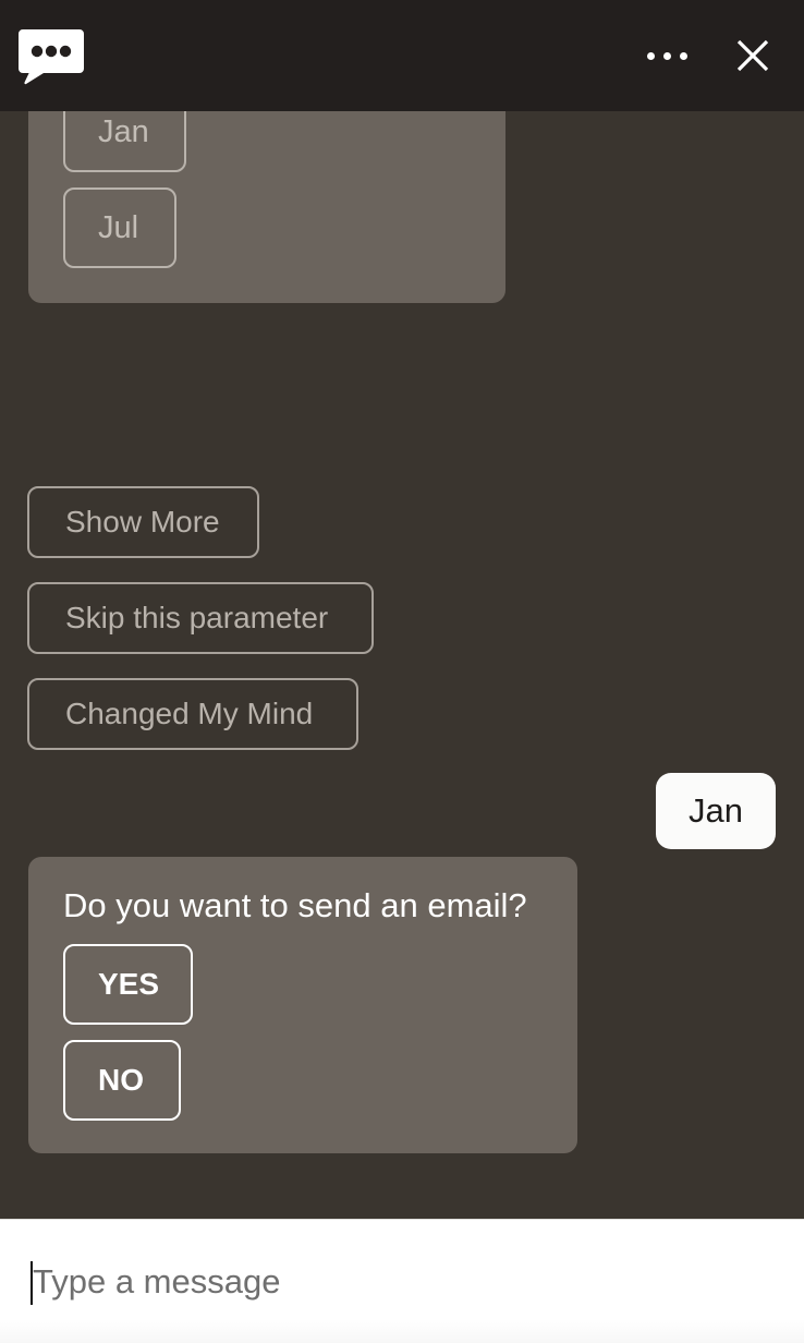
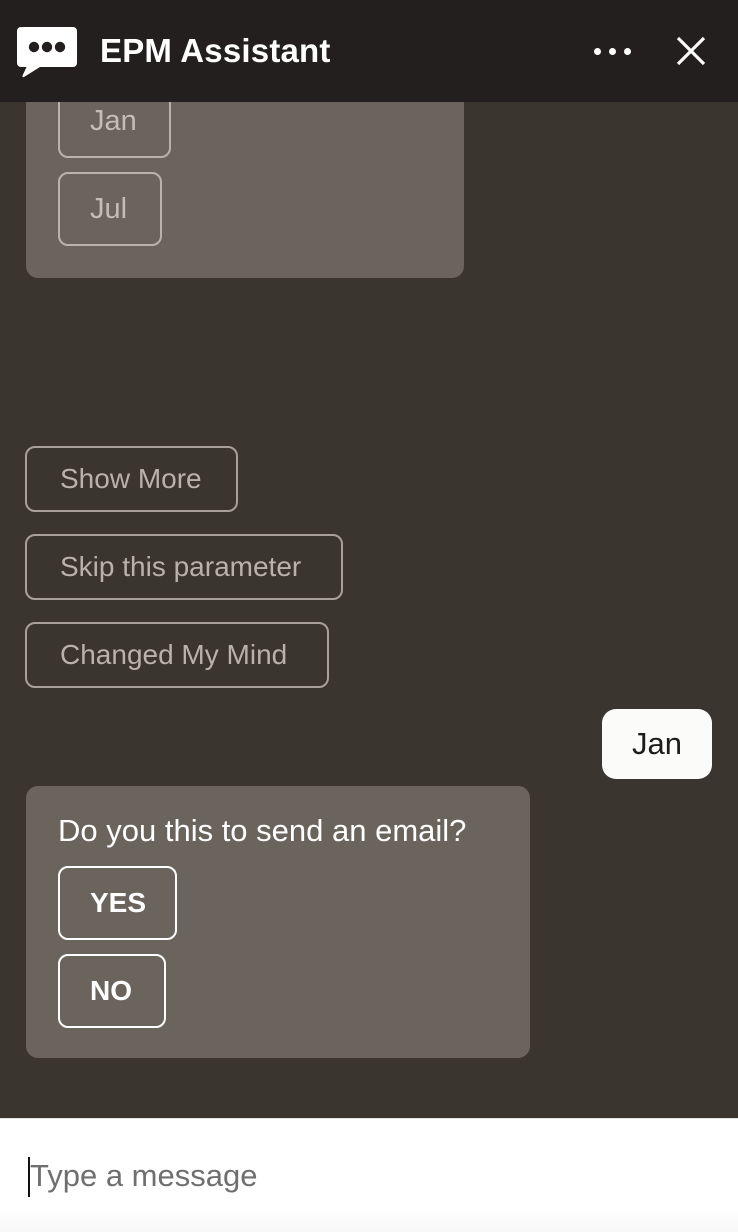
  Jan
  Jul
  Show More
  Skip this parameter
  Changed My Mind
  Jan
- Do you want to send an email?
+ Do you this to send an email?
  YES
  NO
+ EPM Assistant
  Type a message
